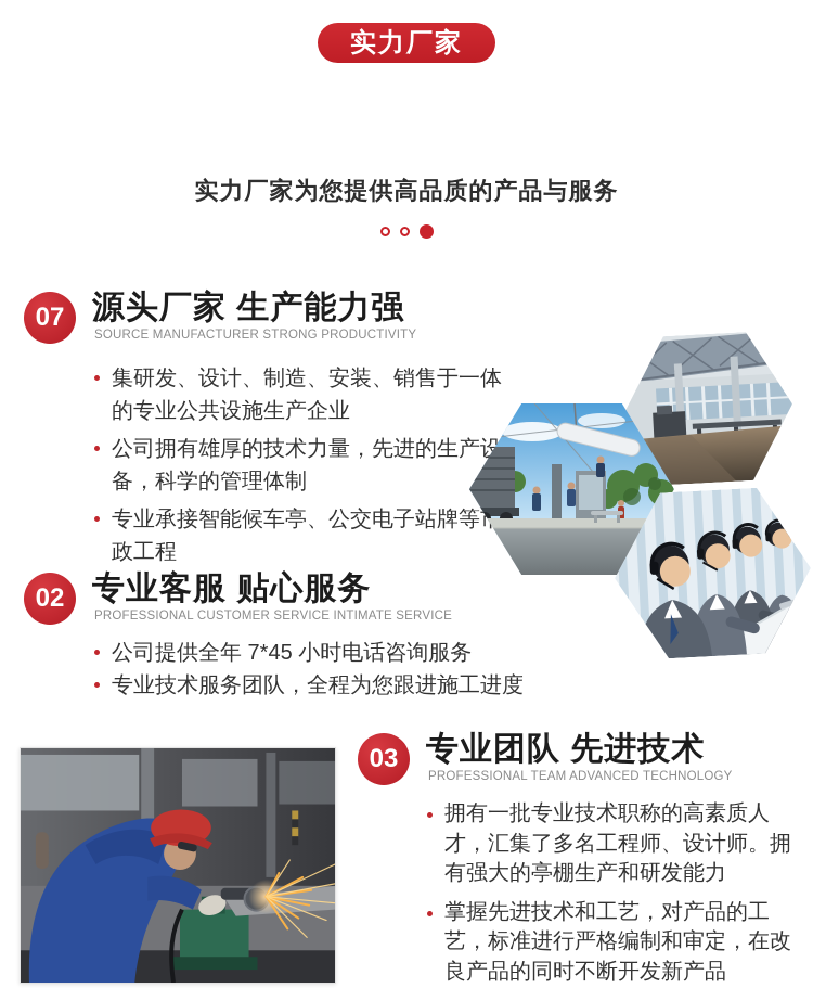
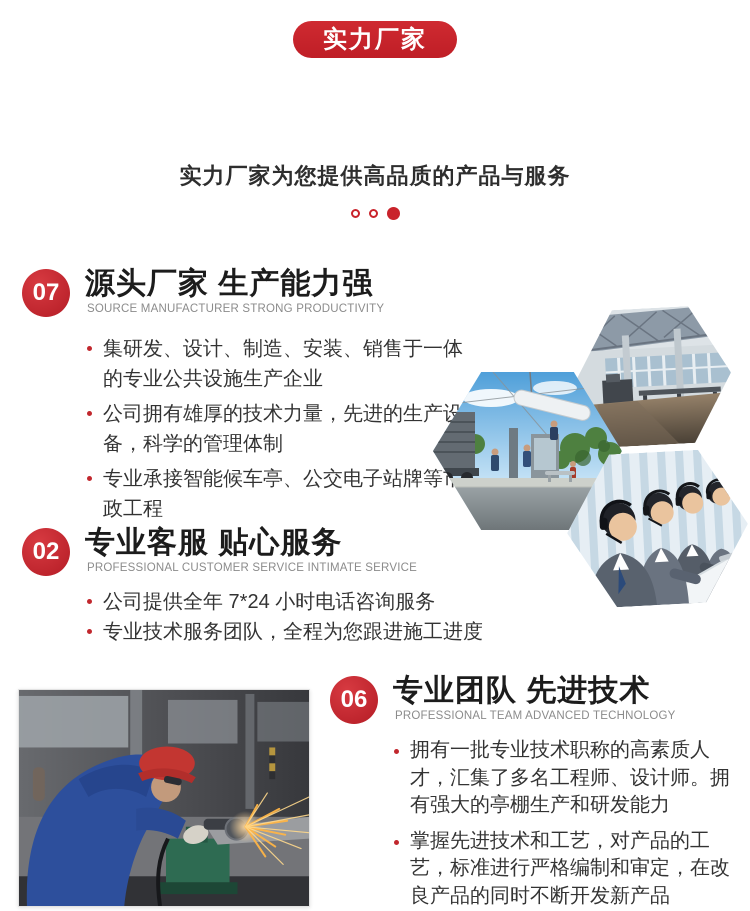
  实力厂家
  实力厂家为您提供高品质的产品与服务
  07
  源头厂家 生产能力强
  SOURCE MANUFACTURER STRONG PRODUCTIVITY
  集研发、设计、制造、安装、销售于一体的专业公共设施生产企业
  公司拥有雄厚的技术力量，先进的生产设备，科学的管理体制
  专业承接智能候车亭、公交电子站牌等政工程
  02
  专业客服 贴心服务
  PROFESSIONAL CUSTOMER SERVICE INTIMATE SERVICE
- 公司提供全年 7*45 小时电话咨询服务
+ 公司提供全年 7*24 小时电话咨询服务
  专业技术服务团队，全程为您跟进施工进度
- 03
+ 06
  专业团队 先进技术
  PROFESSIONAL TEAM ADVANCED TECHNOLOGY
  拥有一批专业技术职称的高素质人才，汇集了多名工程师、设计师。拥有强大的亭棚生产和研发能力
  掌握先进技术和工艺，对产品的工艺，标准进行严格编制和审定，在改良产品的同时不断开发新产品
